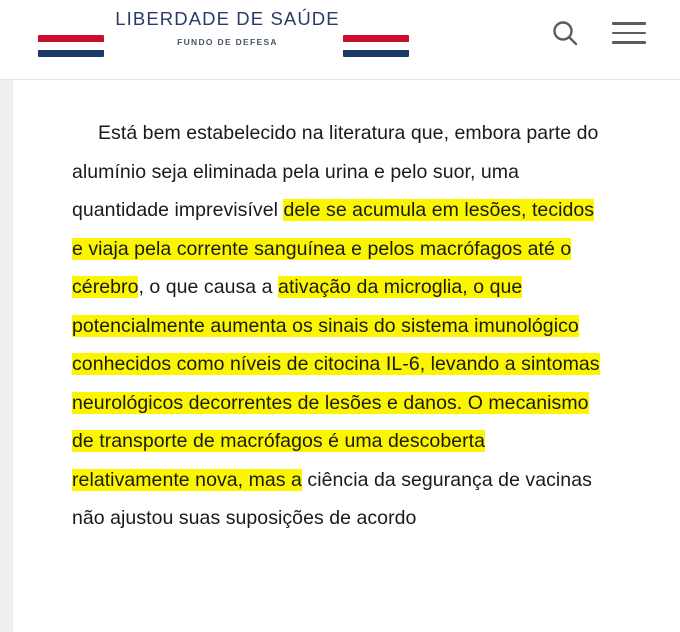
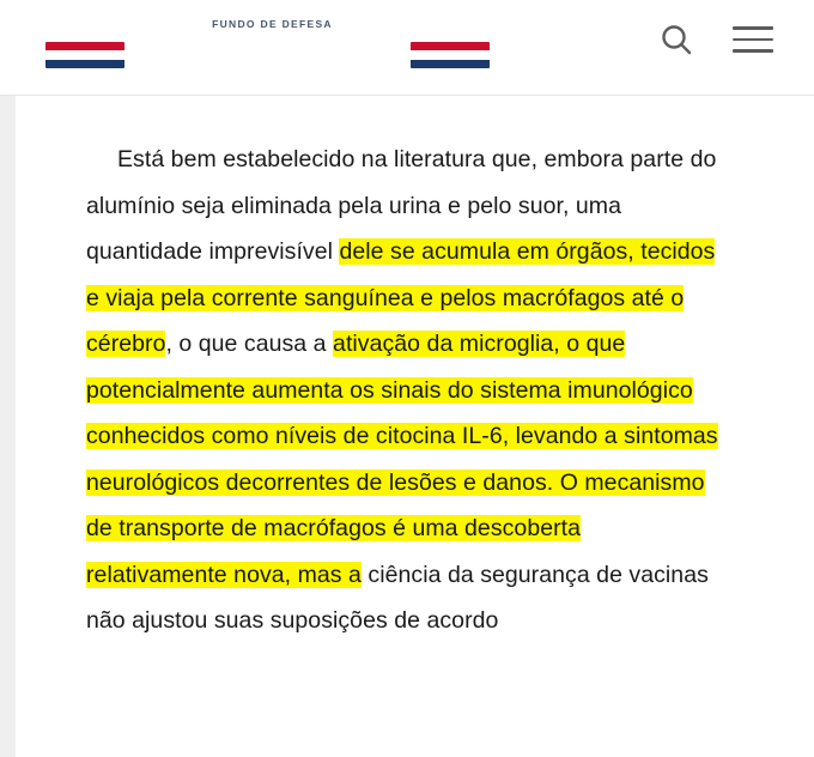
- LIBERDADE DE SAÚDE
  FUNDO DE DEFESA
- Está bem estabelecido na literatura que, embora parte do alumínio seja eliminada pela urina e pelo suor, uma quantidade imprevisível dele se acumula em lesões, tecidos e viaja pela corrente sanguínea e pelos macrófagos até o cérebro, o que causa a ativação da microglia, o que potencialmente aumenta os sinais do sistema imunológico conhecidos como níveis de citocina IL-6, levando a sintomas neurológicos decorrentes de lesões e danos. O mecanismo de transporte de macrófagos é uma descoberta relativamente nova, mas a ciência da segurança de vacinas não ajustou suas suposições de acordo
+ Está bem estabelecido na literatura que, embora parte do alumínio seja eliminada pela urina e pelo suor, uma quantidade imprevisível dele se acumula em órgãos, tecidos e viaja pela corrente sanguínea e pelos macrófagos até o cérebro, o que causa a ativação da microglia, o que potencialmente aumenta os sinais do sistema imunológico conhecidos como níveis de citocina IL-6, levando a sintomas neurológicos decorrentes de lesões e danos. O mecanismo de transporte de macrófagos é uma descoberta relativamente nova, mas a ciência da segurança de vacinas não ajustou suas suposições de acordo
